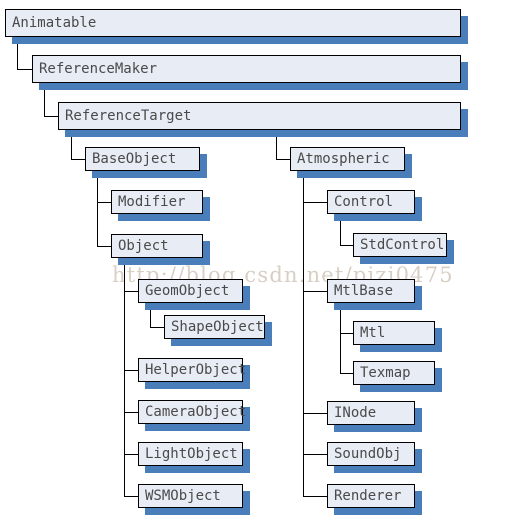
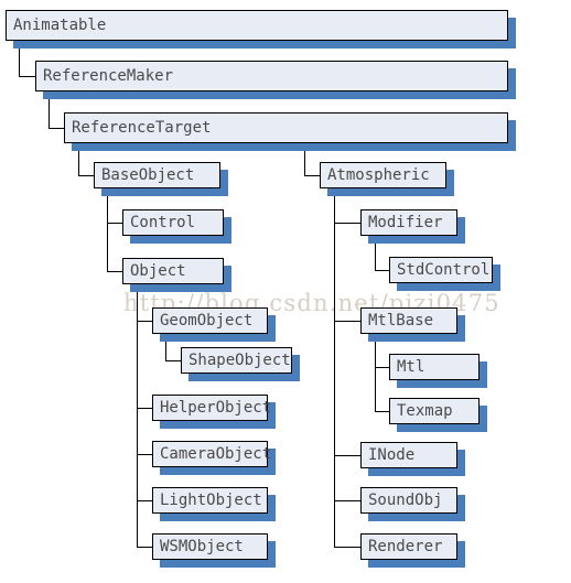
  http://blog.csdnnet/pizi0475
  Animatable
  ReferenceMaker
  ReferenceTarget
  BaseObject
- Modifier
+ Control
  Object
  GeomObject
  ShapeObject
  HelperObject
  CameraObject
  LightObject
  WSMObject
  Atmospheric
- Control
+ Modifier
  StdControl
  MtlBase
  Mtl
  Texmap
  INode
  SoundObj
  Renderer
